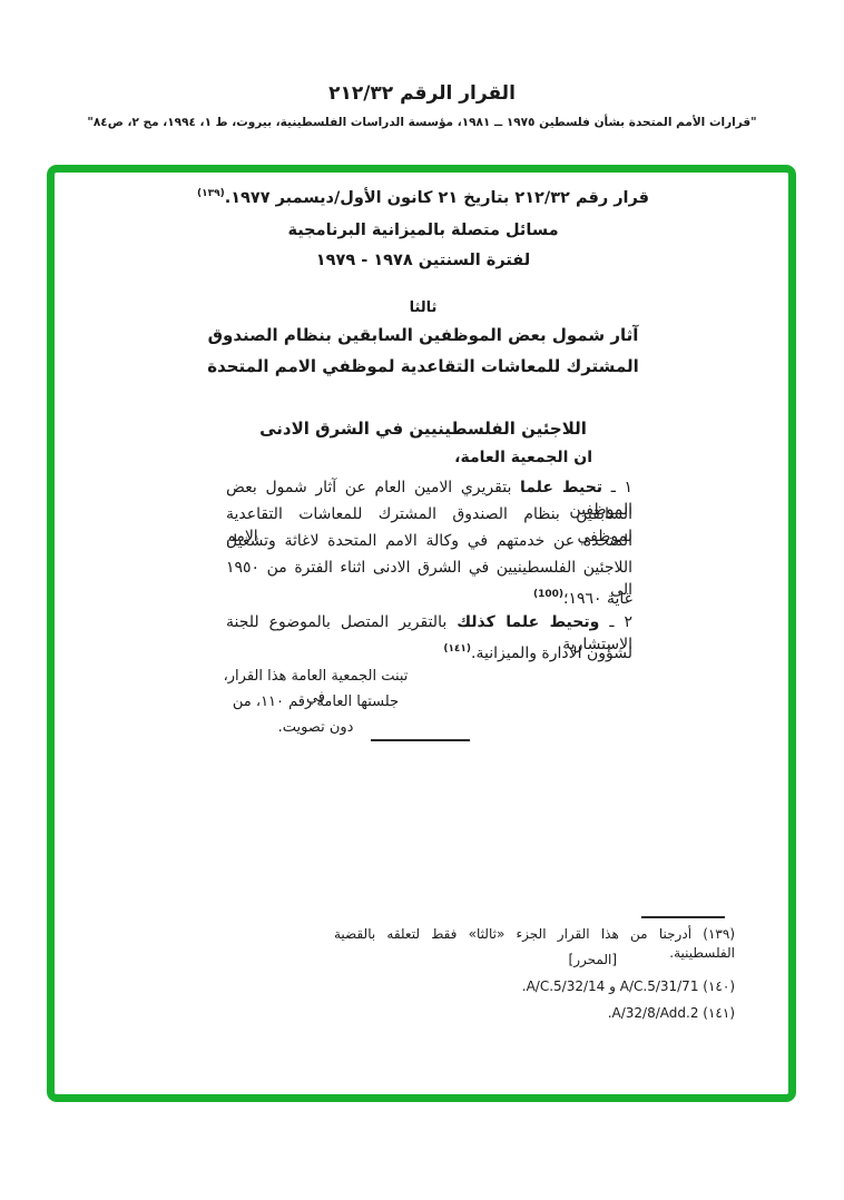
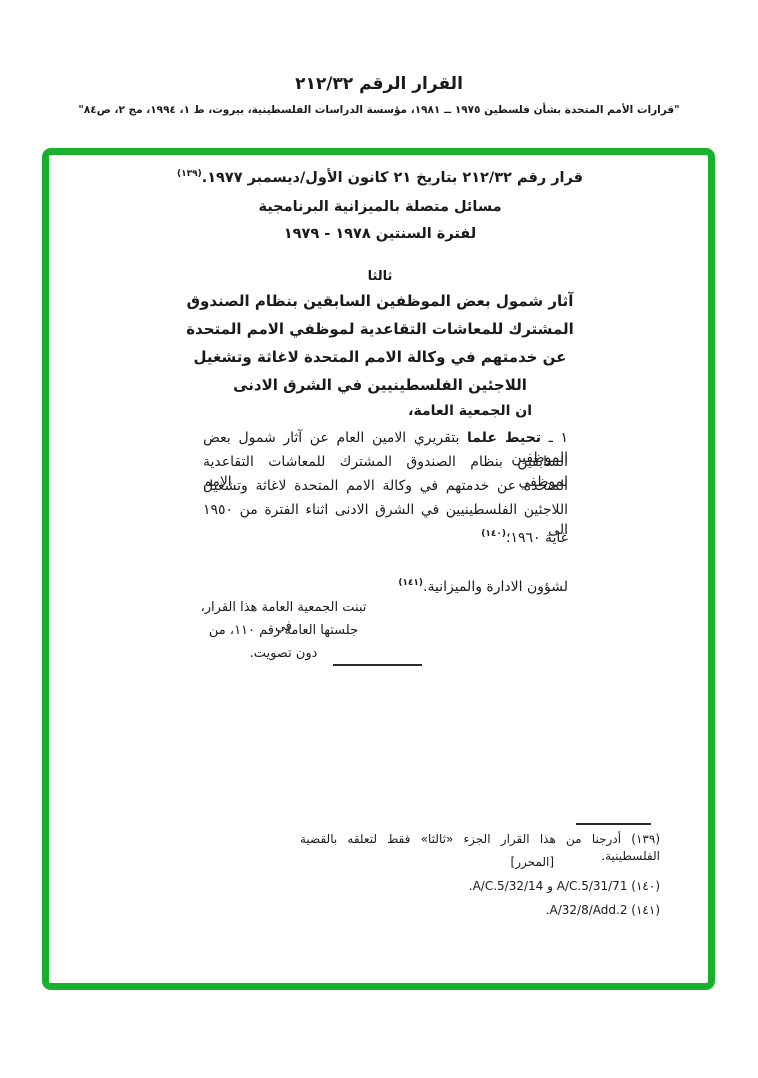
  القرار الرقم ٢١٢/٣٢
  "قرارات الأمم المتحدة بشأن فلسطين ١٩٧٥ ــ ١٩٨١، مؤسسة الدراسات الفلسطينية، بيروت، ط ١، ١٩٩٤، مج ٢، ص٨٤"
  قرار رقم ٢١٢/٣٢ بتاريخ ٢١ كانون الأول/ديسمبر ١٩٧٧.(١٣٩)
  مسائل متصلة بالميزانية البرنامجية
  لفترة السنتين ١٩٧٨ - ١٩٧٩
  ثالثا
  آثار شمول بعض الموظفين السابقين بنظام الصندوق
  المشترك للمعاشات التقاعدية لموظفي الامم المتحدة
+ عن خدمتهم في وكالة الامم المتحدة لاغاثة وتشغيل
  اللاجئين الفلسطينيين في الشرق الادنى
  ان الجمعية العامة،
  ١ ـ تحيط علما بتقريري الامين العام عن آثار شمول بعض الموظفين
  السابقين بنظام الصندوق المشترك للمعاشات التقاعدية لموظفي الامم
  المتحدة عن خدمتهم في وكالة الامم المتحدة لاغاثة وتشغيل
  اللاجئين الفلسطينيين في الشرق الادنى اثناء الفترة من ١٩٥٠ الى
- غاية ١٩٦٠؛(100)
+ غاية ١٩٦٠؛(١٤٠)
- ٢ ـ وتحيط علما كذلك بالتقرير المتصل بالموضوع للجنة الاستشارية
  لشؤون الادارة والميزانية.(١٤١)
  تبنت الجمعية العامة هذا القرار، في
  جلستها العامة رقم ١١٠، من
  دون تصويت.
  (١٣٩) أدرجنا من هذا القرار الجزء «ثالثا» فقط لتعلقه بالقضية الفلسطينية.
  [المحرر]
  (١٤٠) A/C.5/31/71 و A/C.5/32/14.
  (١٤١) A/32/8/Add.2.
